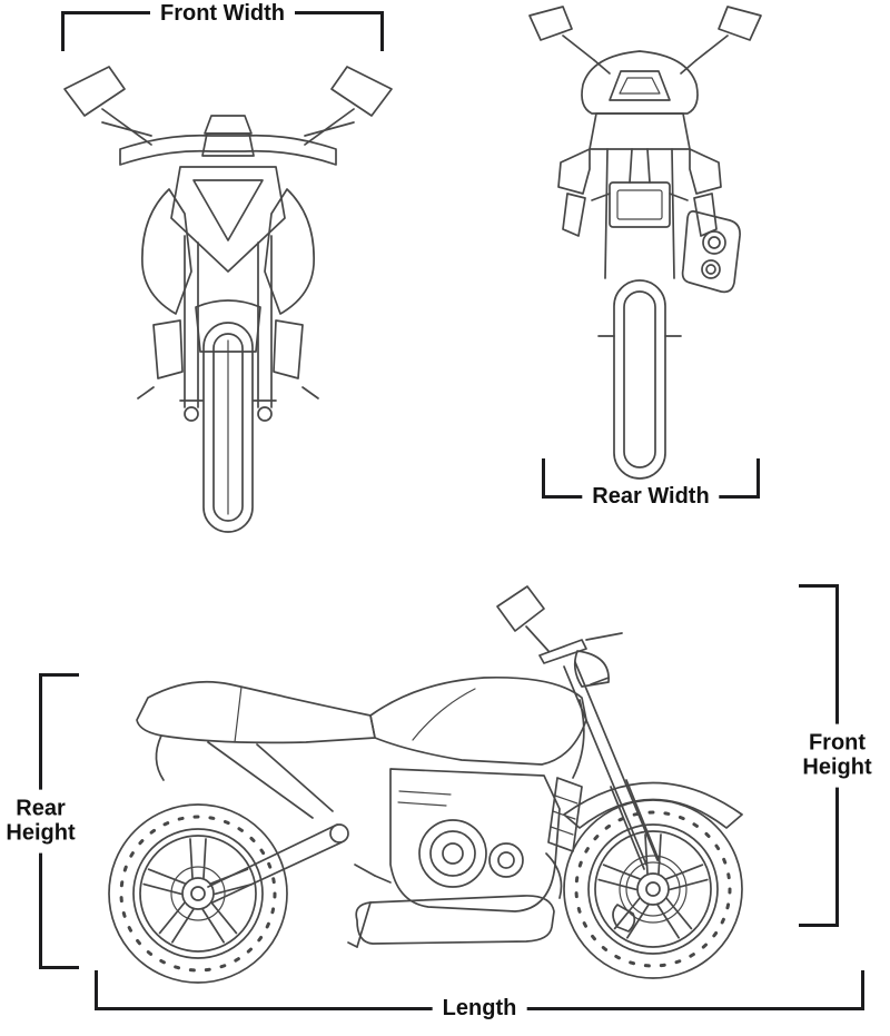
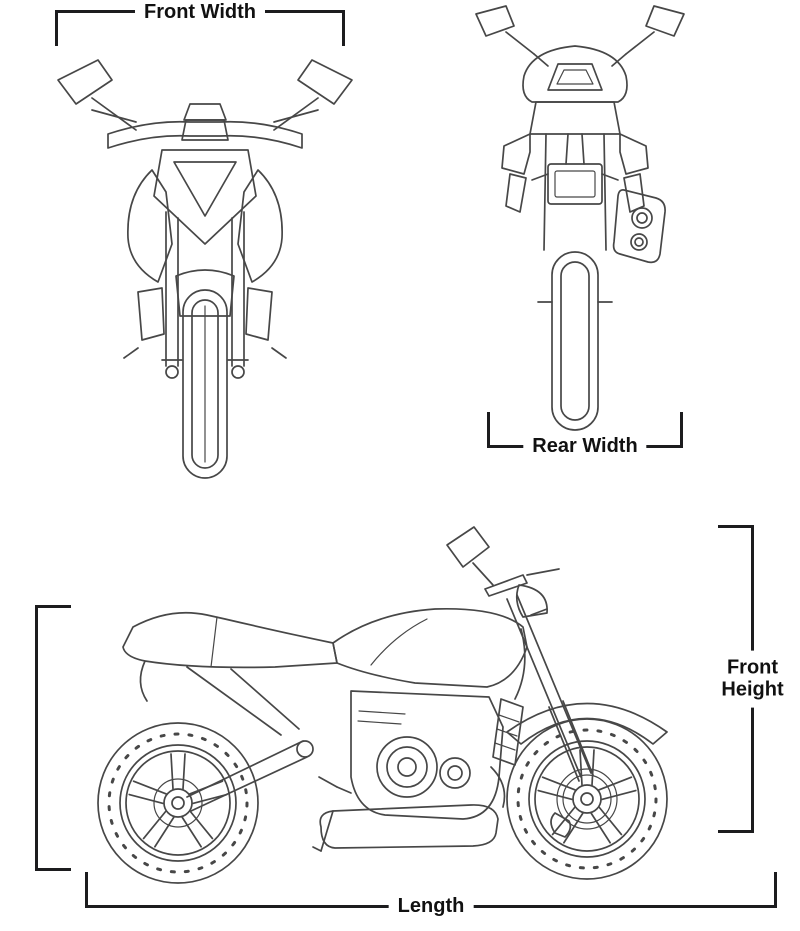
  Front Width
  Rear Width
- Rear Height
  Front Height
  Length
